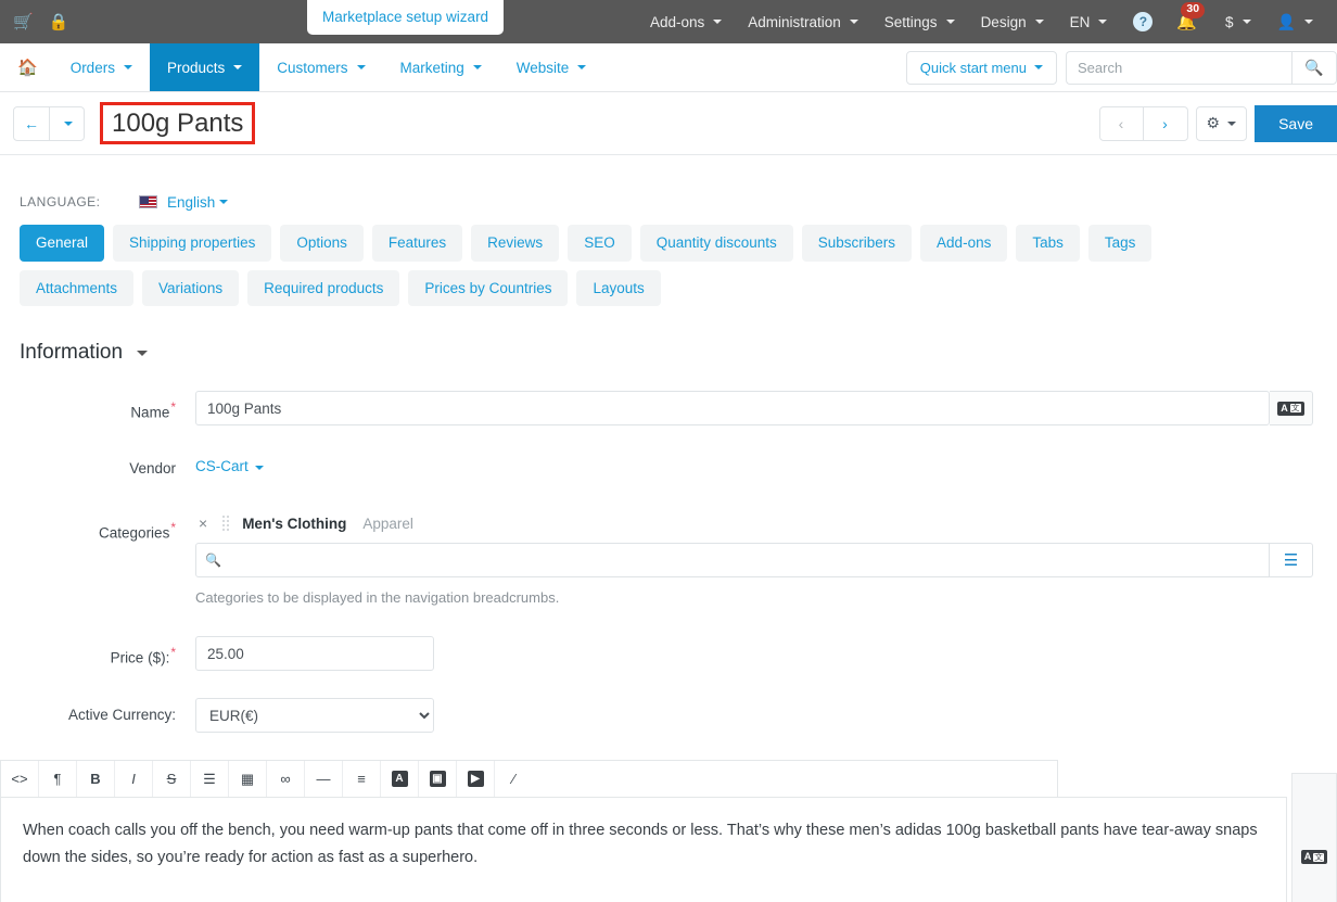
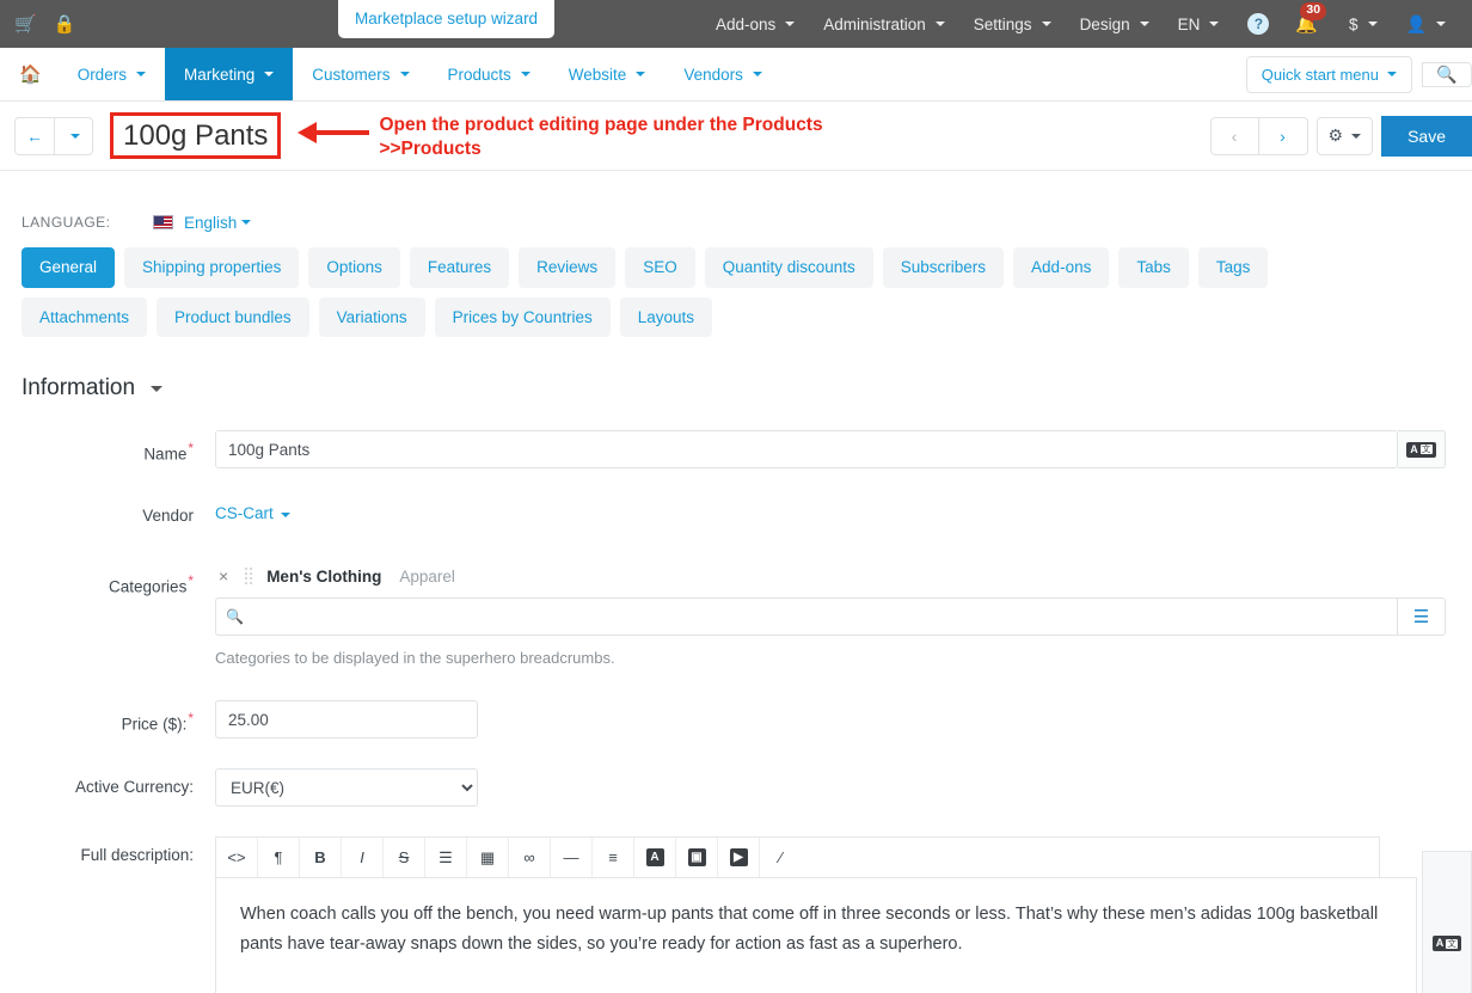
  🛒
  🔒
  Marketplace setup wizard
  Add-ons
  Administration
  Settings
  Design
  EN
  ?
  🔔
  30
  $
  👤
  🏠
  Orders
- Products
+ Marketing
  Customers
- Marketing
+ Products
  Website
+ Vendors
  Quick start menu
- Search
  🔍
  ←
  100g Pants
+ Open the product editing page under the Products
+ >>Products
  ‹
  ›
  ⚙
  Save
  LANGUAGE:
  English
  General
  Shipping properties
  Options
  Features
  Reviews
  SEO
  Quantity discounts
  Subscribers
  Add-ons
  Tabs
  Tags
  Attachments
+ Product bundles
  Variations
- Required products
  Prices by Countries
  Layouts
  Information
  Name*
  100g Pants
  A
  文
  Vendor
  CS-Cart
  Categories*
  ×
  Men's Clothing
  Apparel
  🔍
  ☰
- Categories to be displayed in the navigation breadcrumbs.
+ Categories to be displayed in the superhero breadcrumbs.
  Price ($):*
  25.00
  Active Currency:
  EUR(€)
+ Full description:
  <>
  ¶
  B
  I
  S
  ☰
  ▦
  ∞
  —
  ≡
  A
  ▣
  ▶
  ⁄
  When coach calls you off the bench, you need warm-up pants that come off in three seconds or less. That’s why these men’s adidas 100g basketball pants have tear-away snaps down the sides, so you’re ready for action as fast as a superhero.
  A
  文
